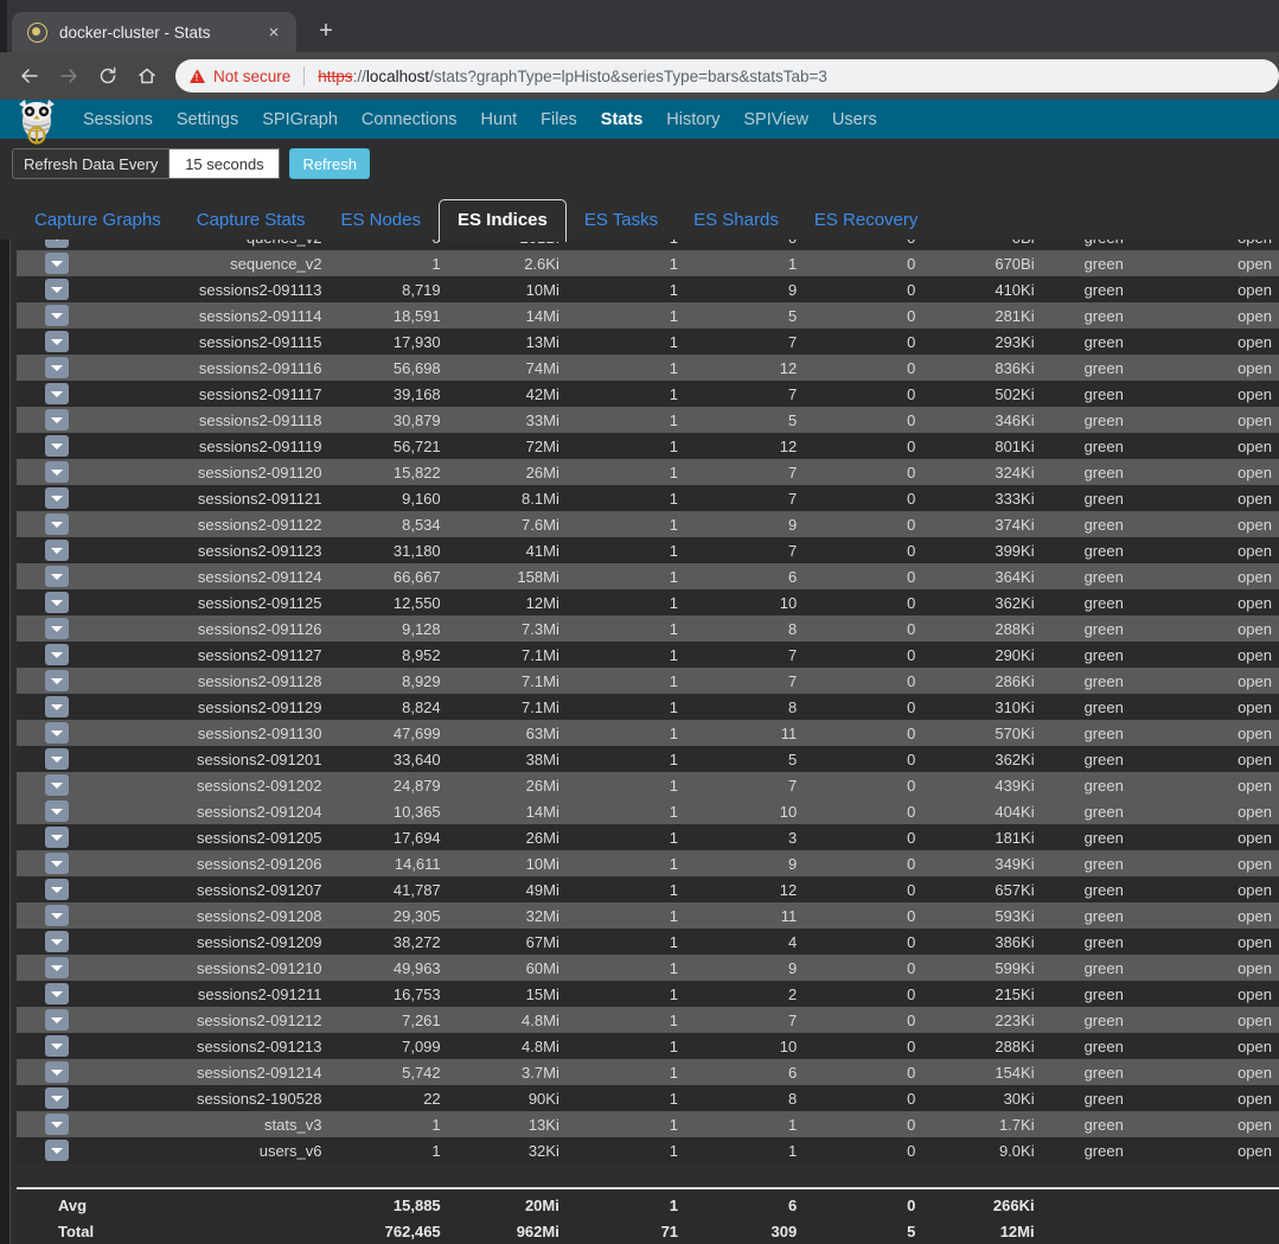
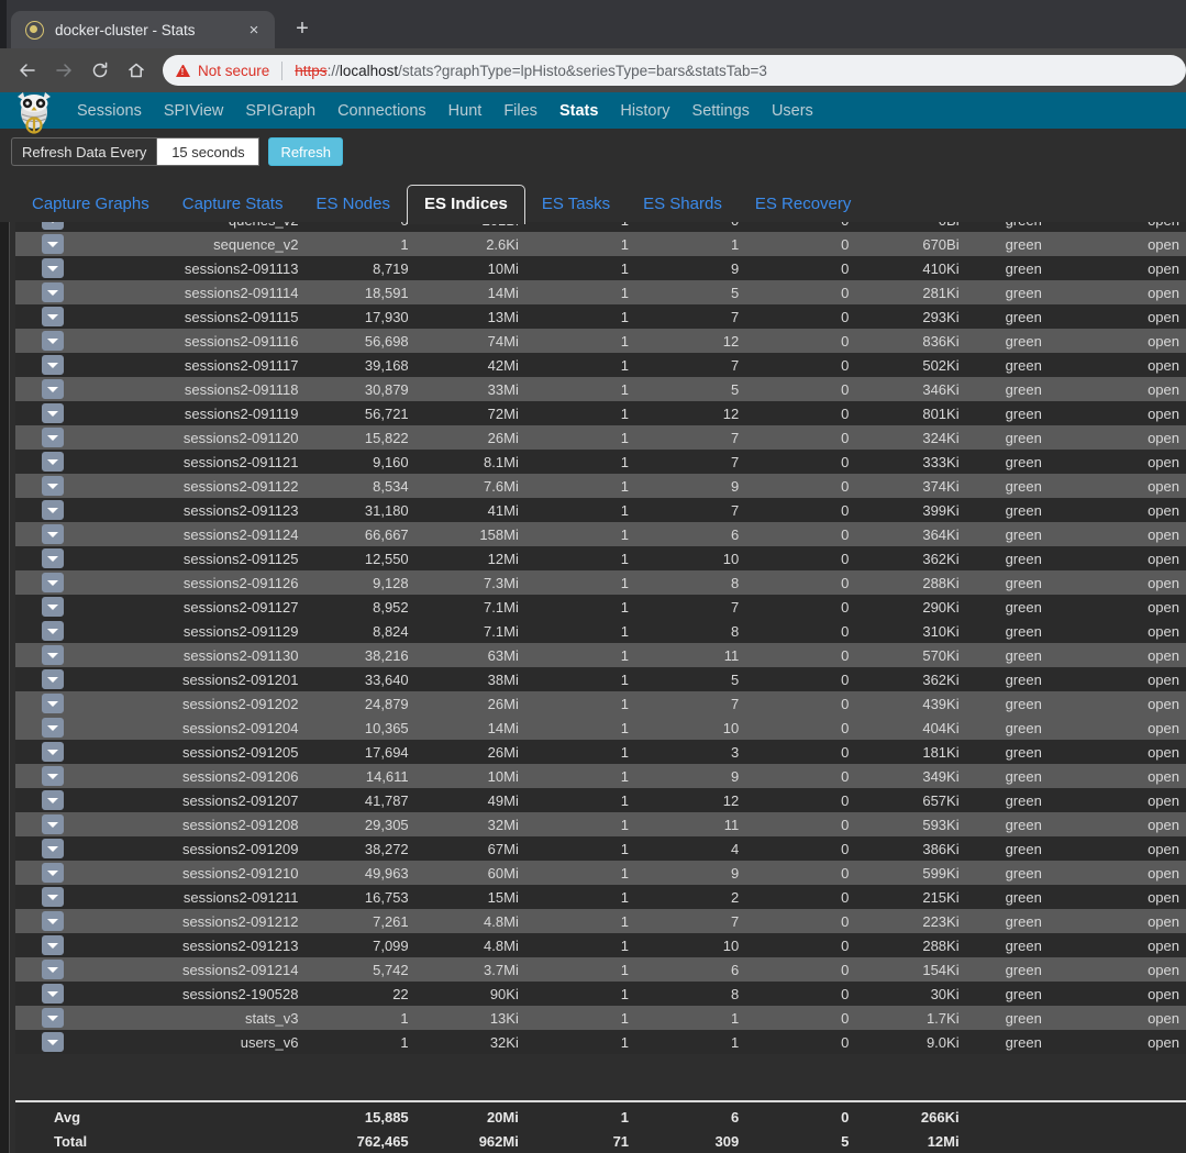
  docker-cluster - Stats
  ×
  +
  Not secure
  https
  ://
  localhost
  /stats?graphType=lpHisto&seriesType=bars&statsTab=3
  Sessions
- Settings
+ SPIView
  SPIGraph
  Connections
  Hunt
  Files
  Stats
  History
- SPIView
+ Settings
  Users
  Refresh Data Every
  15 seconds
  Refresh
  Capture Graphs
  Capture Stats
  ES Nodes
  ES Indices
  ES Tasks
  ES Shards
  ES Recovery
  	sequence_v2	1	2.6Ki	1	1	0	670Bi	green	open
  	sessions2-091113	8,719	10Mi	1	9	0	410Ki	green	open
  	sessions2-091114	18,591	14Mi	1	5	0	281Ki	green	open
  	sessions2-091115	17,930	13Mi	1	7	0	293Ki	green	open
  	sessions2-091116	56,698	74Mi	1	12	0	836Ki	green	open
  	sessions2-091117	39,168	42Mi	1	7	0	502Ki	green	open
  	sessions2-091118	30,879	33Mi	1	5	0	346Ki	green	open
  	sessions2-091119	56,721	72Mi	1	12	0	801Ki	green	open
  	sessions2-091120	15,822	26Mi	1	7	0	324Ki	green	open
  	sessions2-091121	9,160	8.1Mi	1	7	0	333Ki	green	open
  	sessions2-091122	8,534	7.6Mi	1	9	0	374Ki	green	open
  	sessions2-091123	31,180	41Mi	1	7	0	399Ki	green	open
  	sessions2-091124	66,667	158Mi	1	6	0	364Ki	green	open
  	sessions2-091125	12,550	12Mi	1	10	0	362Ki	green	open
  	sessions2-091126	9,128	7.3Mi	1	8	0	288Ki	green	open
  	sessions2-091127	8,952	7.1Mi	1	7	0	290Ki	green	open
- 	sessions2-091128	8,929	7.1Mi	1	7	0	286Ki	green	open
  	sessions2-091129	8,824	7.1Mi	1	8	0	310Ki	green	open
- 	sessions2-091130	47,699	63Mi	1	11	0	570Ki	green	open
+ 	sessions2-091130	38,216	63Mi	1	11	0	570Ki	green	open
  	sessions2-091201	33,640	38Mi	1	5	0	362Ki	green	open
  	sessions2-091202	24,879	26Mi	1	7	0	439Ki	green	open
  	sessions2-091204	10,365	14Mi	1	10	0	404Ki	green	open
  	sessions2-091205	17,694	26Mi	1	3	0	181Ki	green	open
  	sessions2-091206	14,611	10Mi	1	9	0	349Ki	green	open
  	sessions2-091207	41,787	49Mi	1	12	0	657Ki	green	open
  	sessions2-091208	29,305	32Mi	1	11	0	593Ki	green	open
  	sessions2-091209	38,272	67Mi	1	4	0	386Ki	green	open
  	sessions2-091210	49,963	60Mi	1	9	0	599Ki	green	open
  	sessions2-091211	16,753	15Mi	1	2	0	215Ki	green	open
  	sessions2-091212	7,261	4.8Mi	1	7	0	223Ki	green	open
  	sessions2-091213	7,099	4.8Mi	1	10	0	288Ki	green	open
  	sessions2-091214	5,742	3.7Mi	1	6	0	154Ki	green	open
  	sessions2-190528	22	90Ki	1	8	0	30Ki	green	open
  	stats_v3	1	13Ki	1	1	0	1.7Ki	green	open
  	users_v6	1	32Ki	1	1	0	9.0Ki	green	open
  Avg		15,885	20Mi	1	6	0	266Ki
  Total		762,465	962Mi	71	309	5	12Mi
